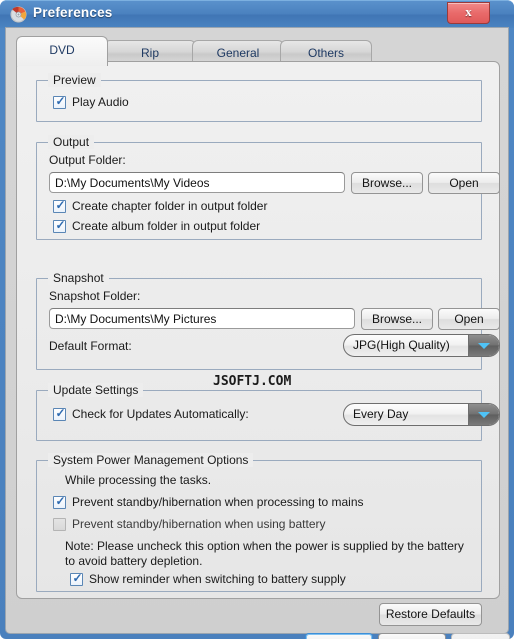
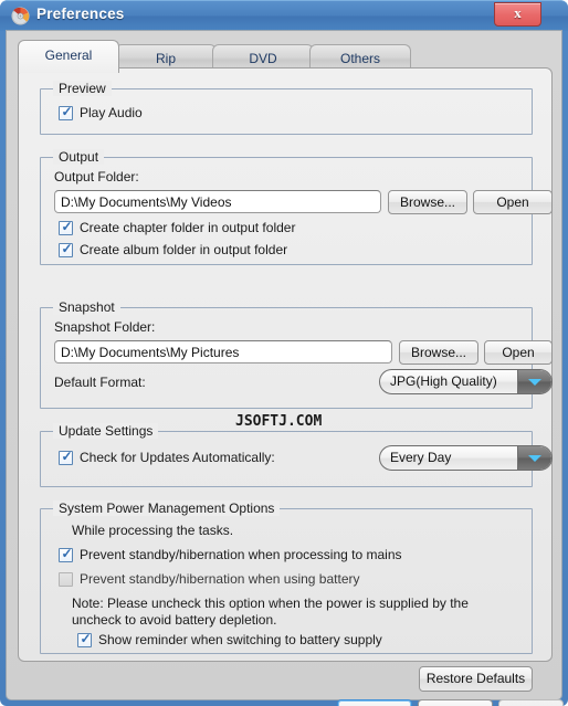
  Preferences
  x
- DVD
+ General
  Rip
- General
+ DVD
  Others
  Preview
  ✓
  Play Audio
  Output
  Output Folder:
  D:\My Documents\My Videos
  Browse...
  Open
  ✓
  Create chapter folder in output folder
  ✓
  Create album folder in output folder
  Snapshot
  Snapshot Folder:
  D:\My Documents\My Pictures
  Browse...
  Open
  Default Format:
  JPG(High Quality)
  Update Settings
  ✓
  Check for Updates Automatically:
  Every Day
  System Power Management Options
  While processing the tasks.
  ✓
  Prevent standby/hibernation when processing to mains
  Prevent standby/hibernation when using battery
- Note: Please uncheck this option when the power is supplied by the battery to avoid battery depletion.
+ Note: Please uncheck this option when the power is supplied by the uncheck to avoid battery depletion.
  ✓
  Show reminder when switching to battery supply
  Restore Defaults
  JSOFTJ.COM
